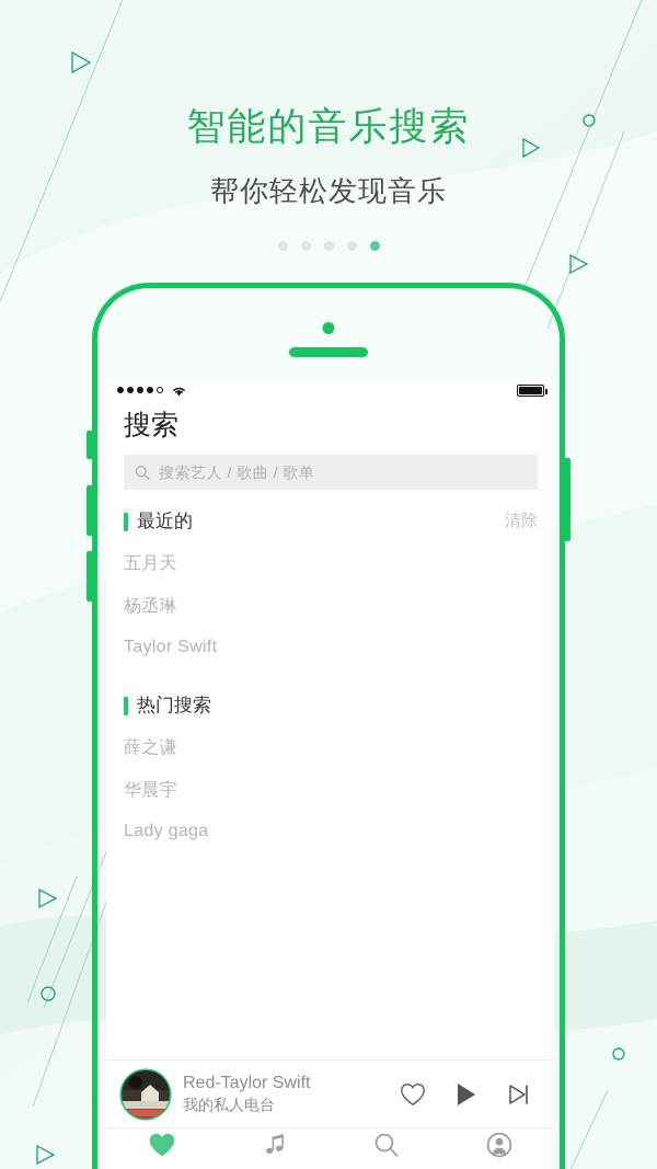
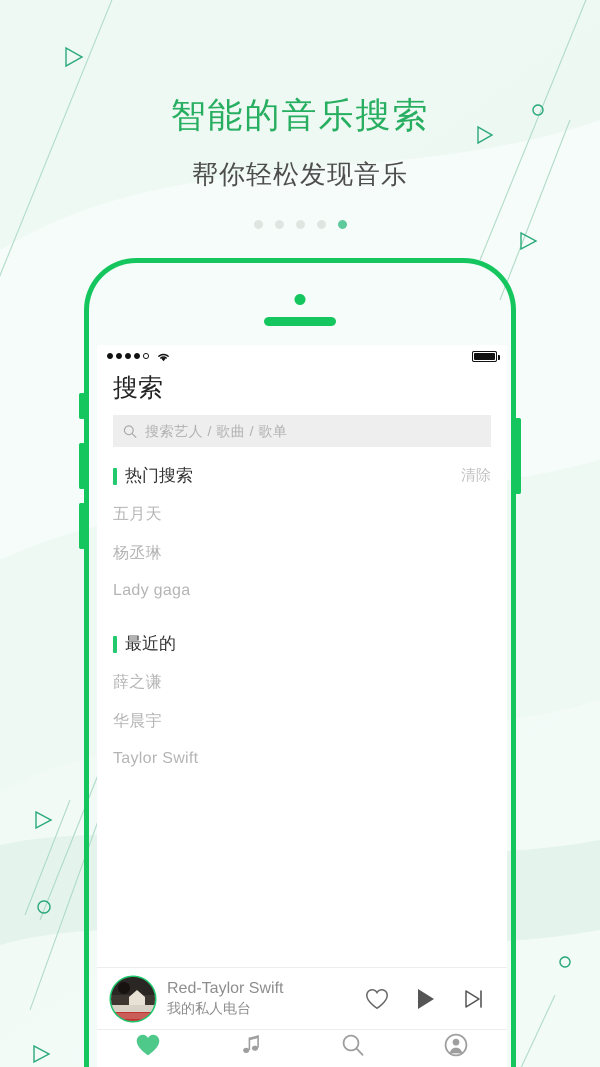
  智能的音乐搜索
  帮你轻松发现音乐
  搜索
  搜索艺人 / 歌曲 / 歌单
- 最近的
+ 热门搜索
  清除
  五月天
  杨丞琳
- Taylor Swift
+ Lady gaga
- 热门搜索
+ 最近的
  薛之谦
  华晨宇
- Lady gaga
+ Taylor Swift
  Red-Taylor Swift
  我的私人电台
